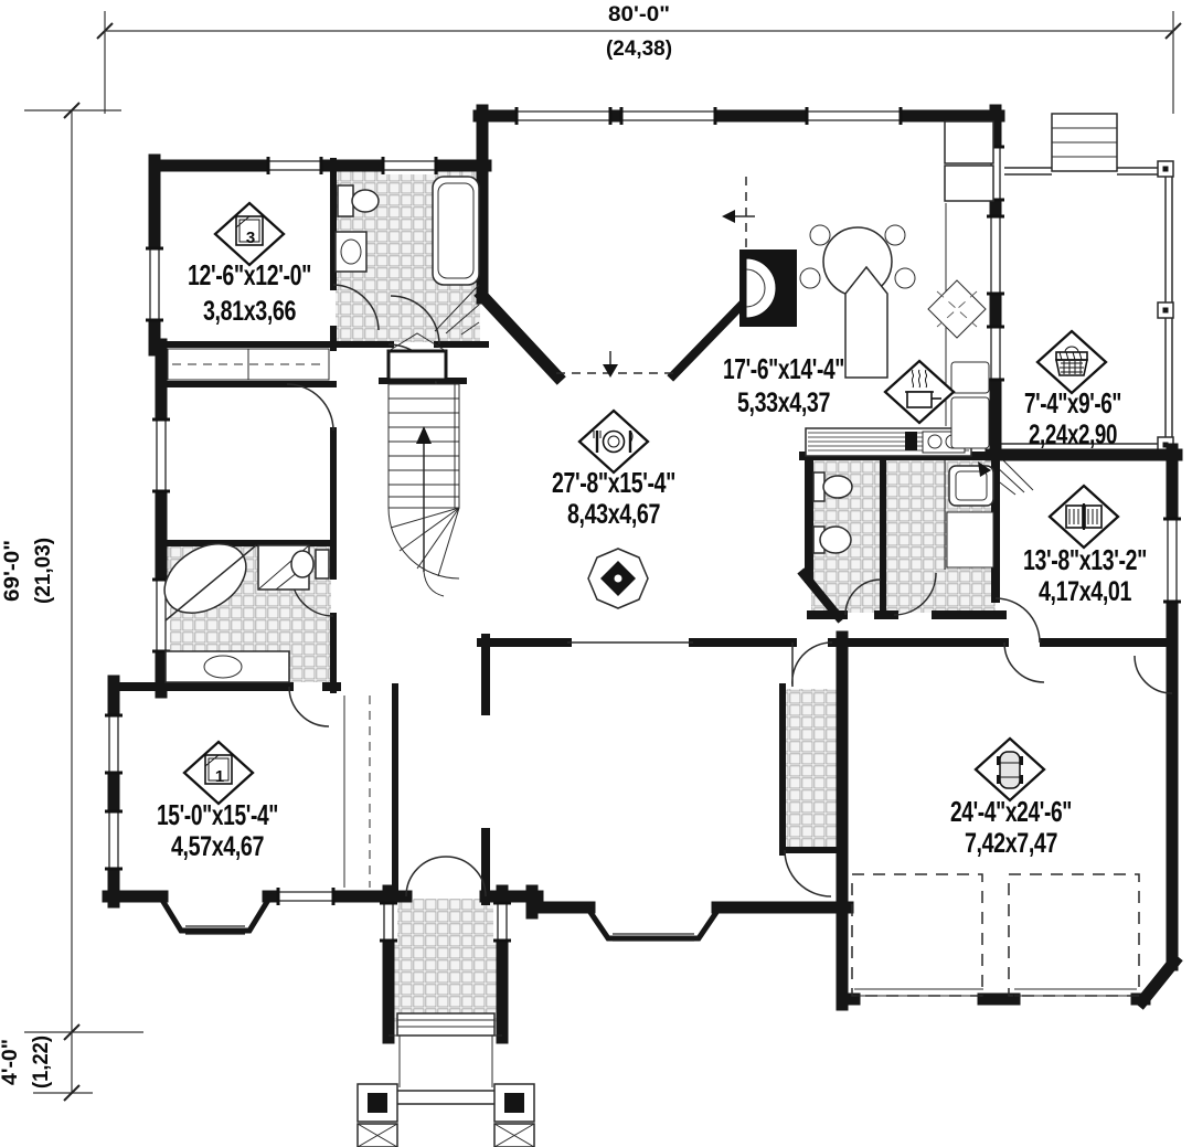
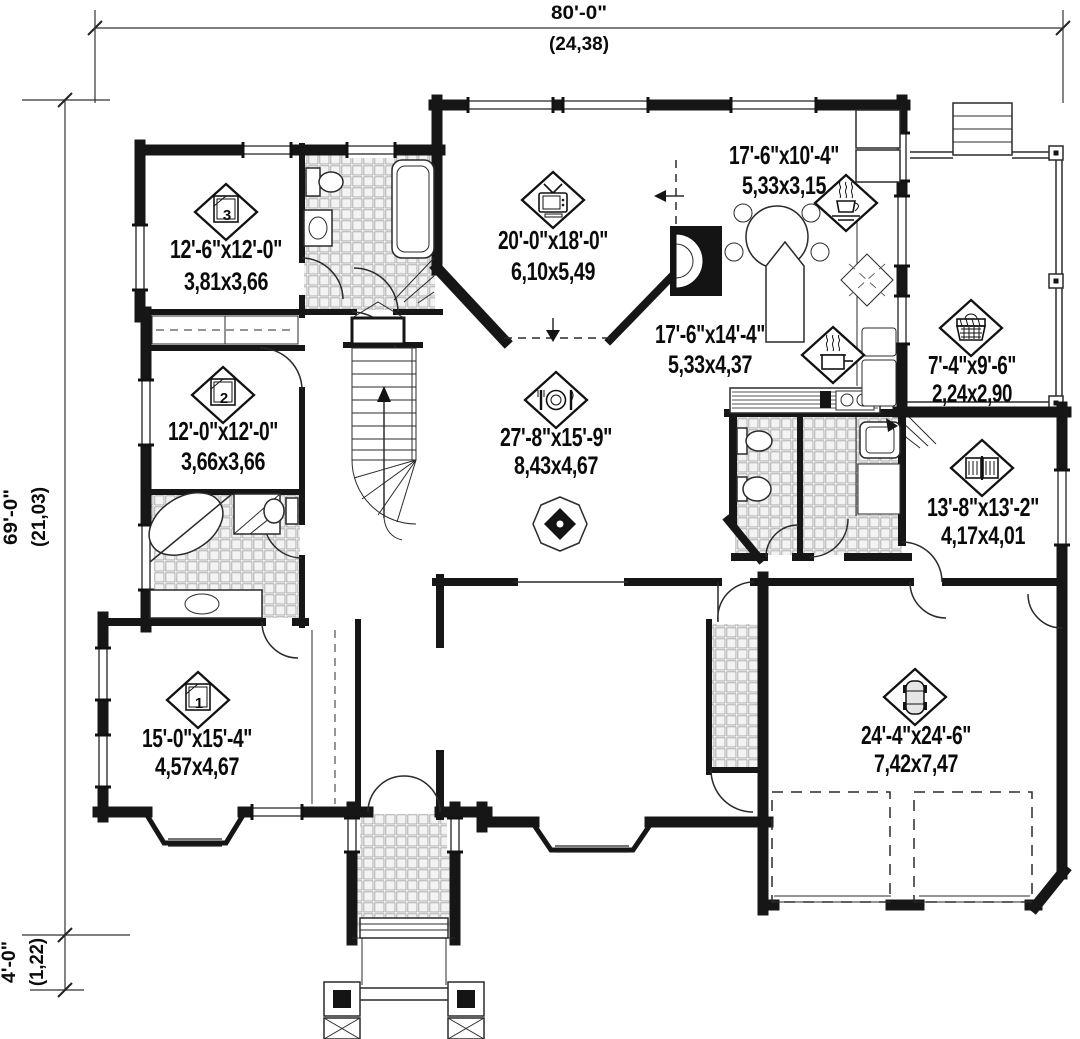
  80'-0"
  (24,38)
  3
  12'-6"x12'-0"
  3,81x3,66
+ 2
+ 12'-0"x12'-0"
+ 3,66x3,66
+ 20'-0"x18'-0"
+ 6,10x5,49
+ 17'-6"x10'-4"
+ 5,33x3,15
  17'-6"x14'-4"
  5,33x4,37
  7'-4"x9'-6"
  2,24x2,90
  13'-8"x13'-2"
  4,17x4,01
- 27'-8"x15'-4"
+ 27'-8"x15'-9"
  8,43x4,67
  1
  15'-0"x15'-4"
  4,57x4,67
  24'-4"x24'-6"
  7,42x7,47
